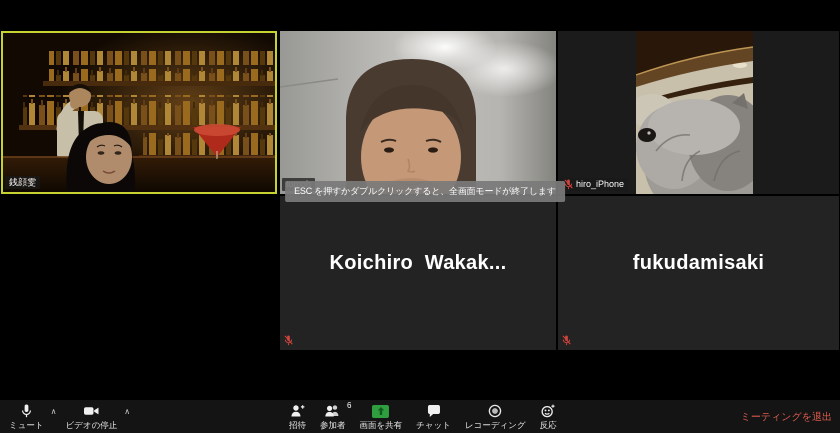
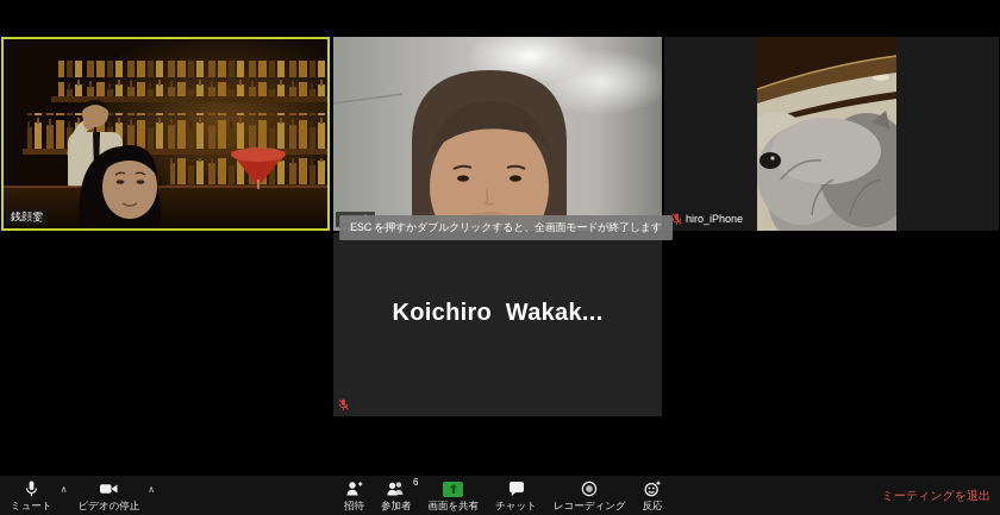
  銭顔雯
  hiro_iPhone
  Koichiro Wakak...
- fukudamisaki
  ESC を押すかダブルクリックすると、全画面モードが終了します
  ミュート
  ∧
  ビデオの停止
  ∧
  招待
  6
  参加者
  画面を共有
  チャット
  レコーディング
  反応
  ミーティングを退出
